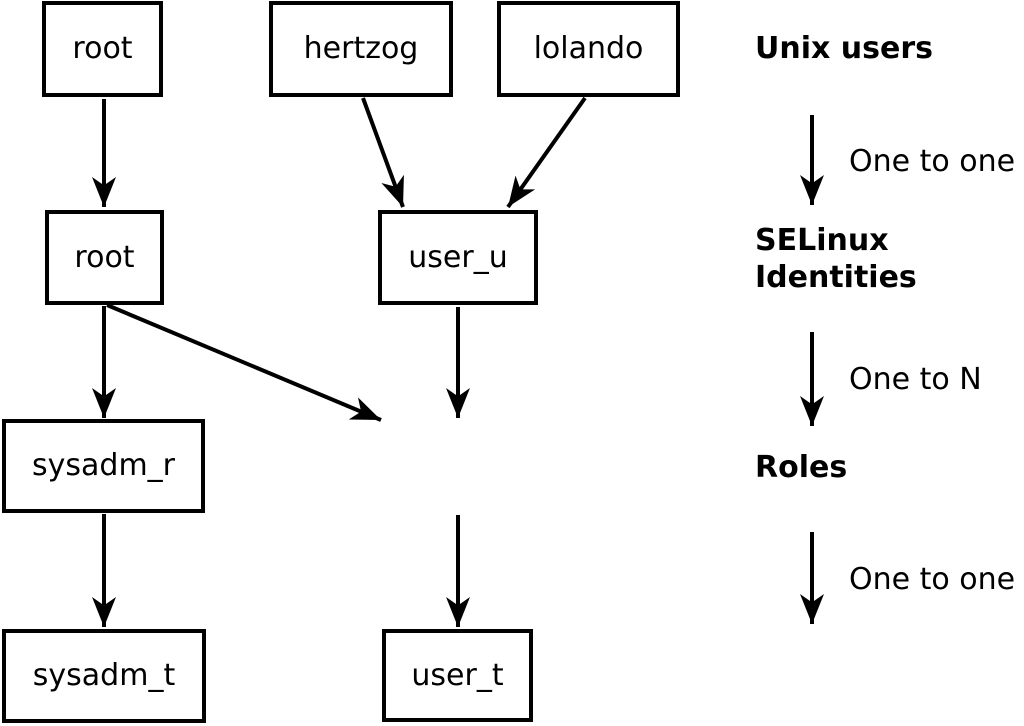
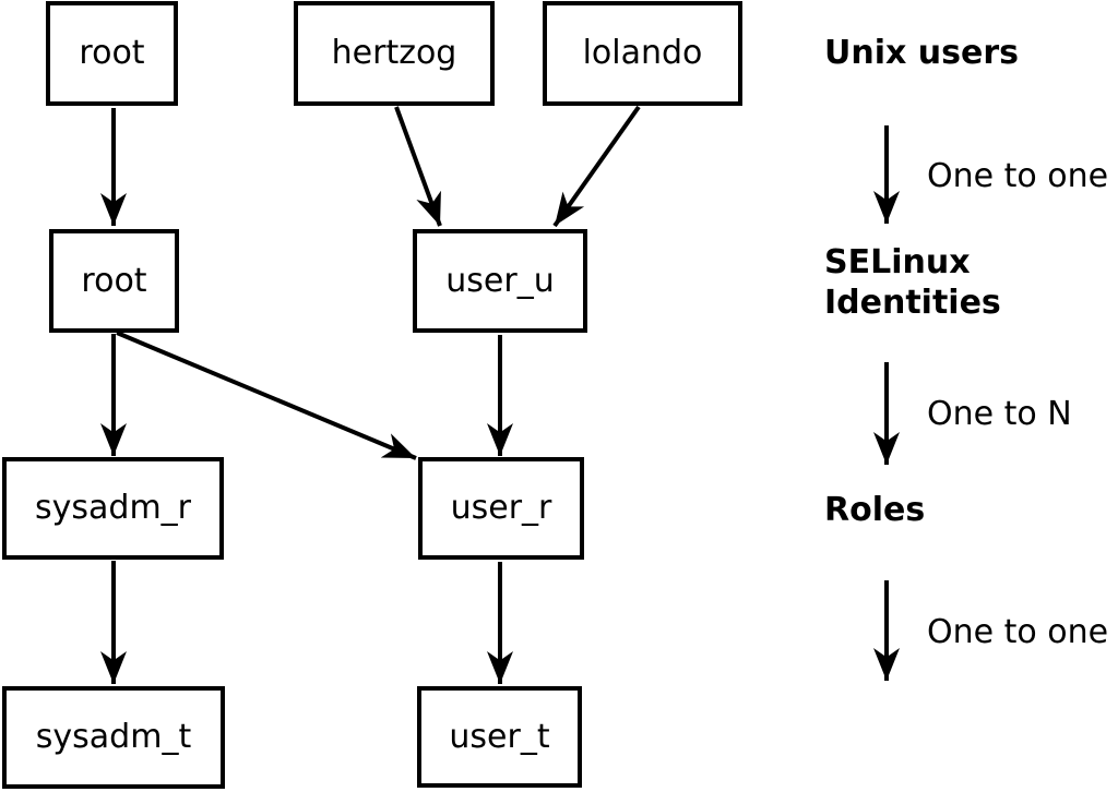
  root
  hertzog
  lolando
  root
  user_u
  sysadm_r
+ user_r
  sysadm_t
  user_t
  Unix users
  One to one
  SELinux
  Identities
  One to N
  Roles
  One to one
